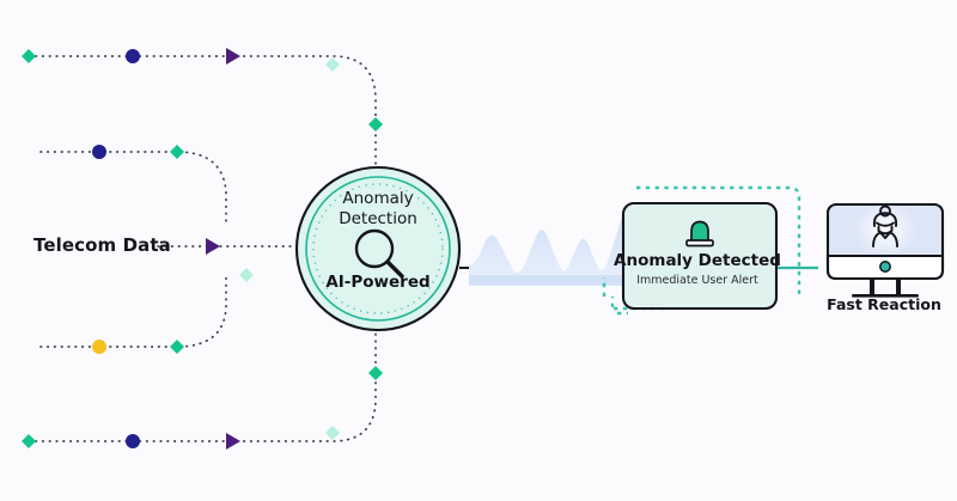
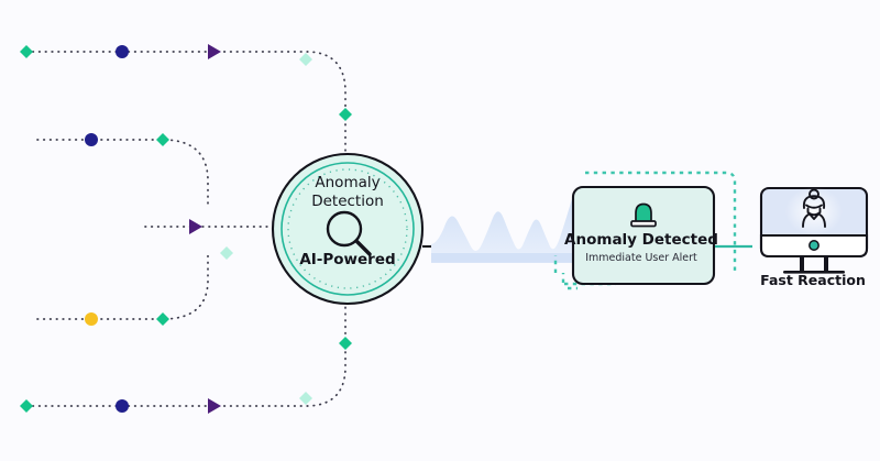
- Telecom Data
  Anomaly
  Detection
  AI-Powered
  Anomaly Detected
  Immediate User Alert
  Fast Reaction
